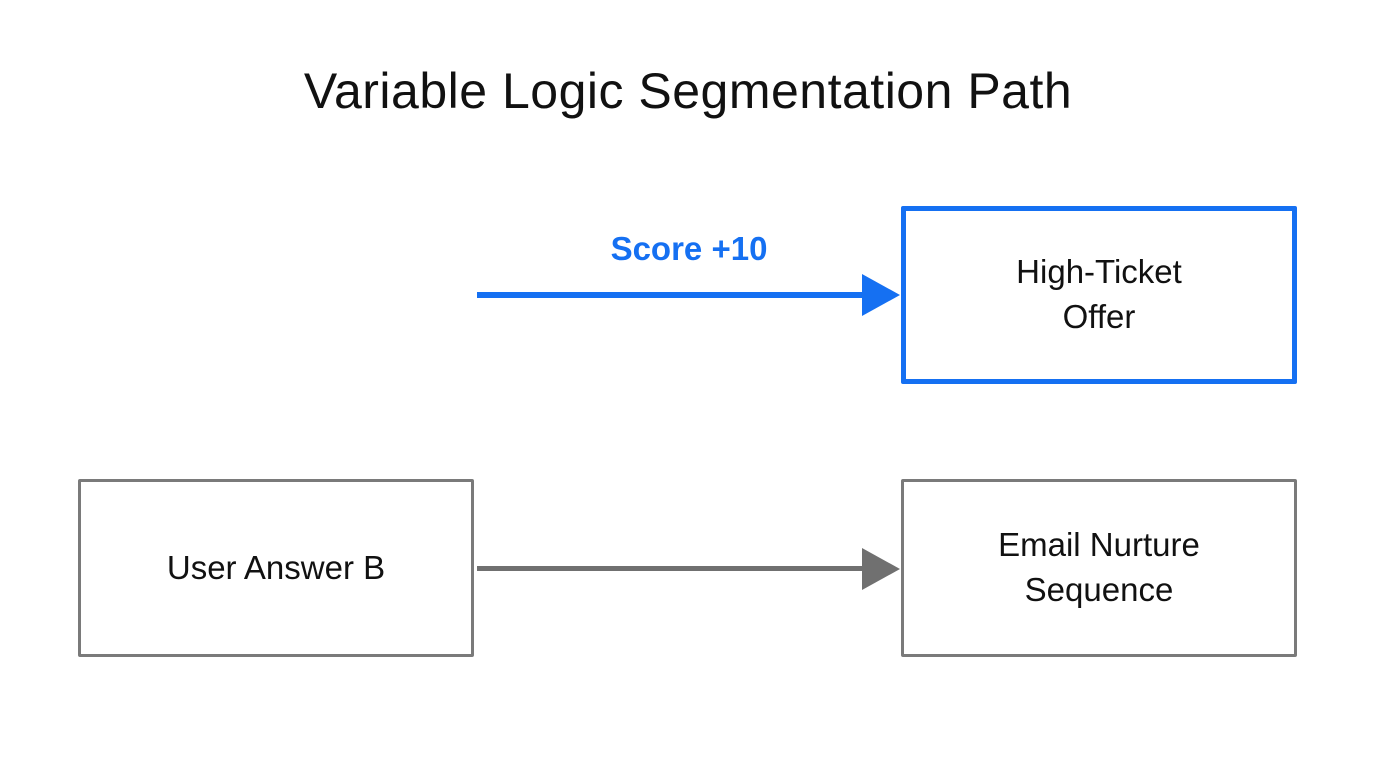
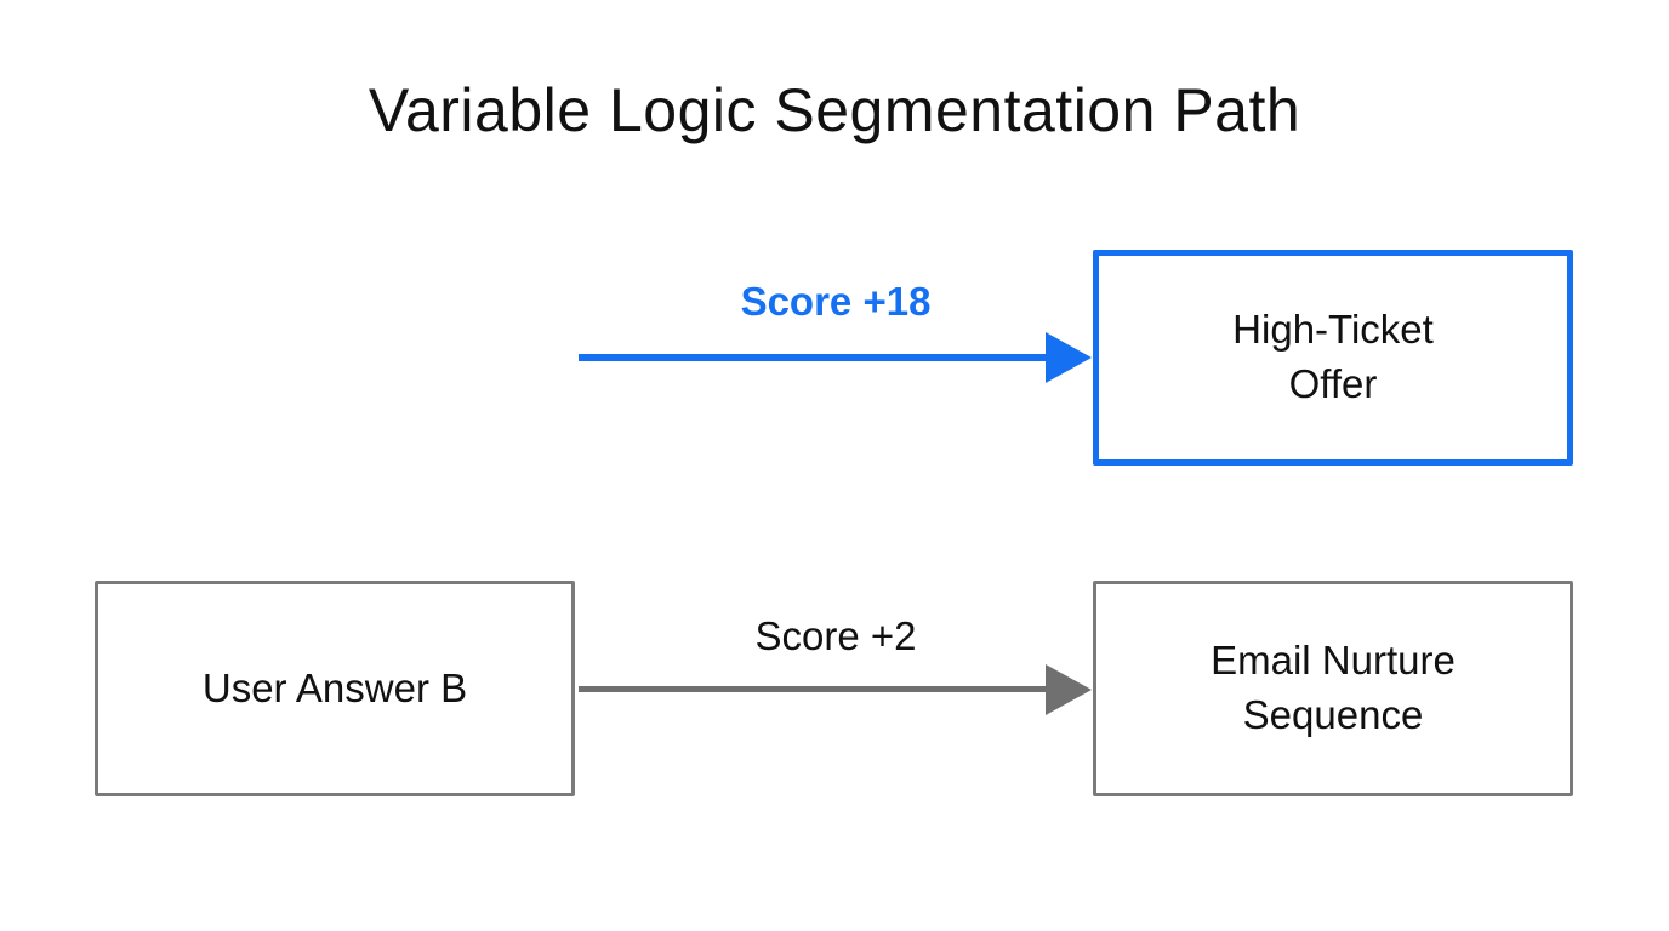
  Variable Logic Segmentation Path
- Score +10
+ Score +18
  High-Ticket
  Offer
  User Answer B
+ Score +2
  Email Nurture
  Sequence
